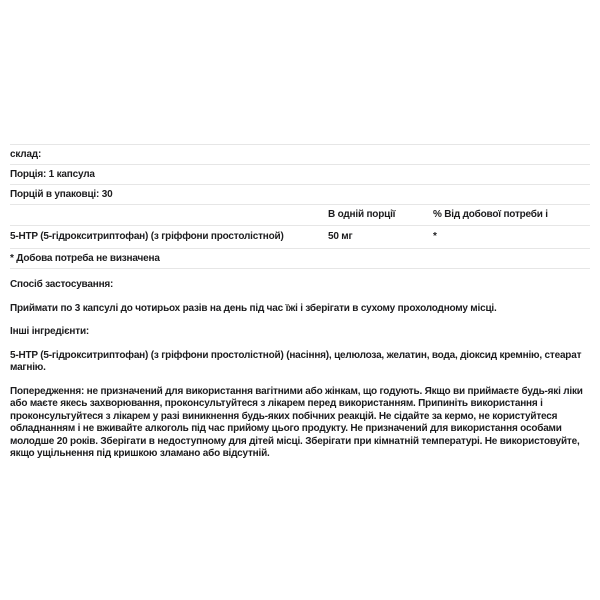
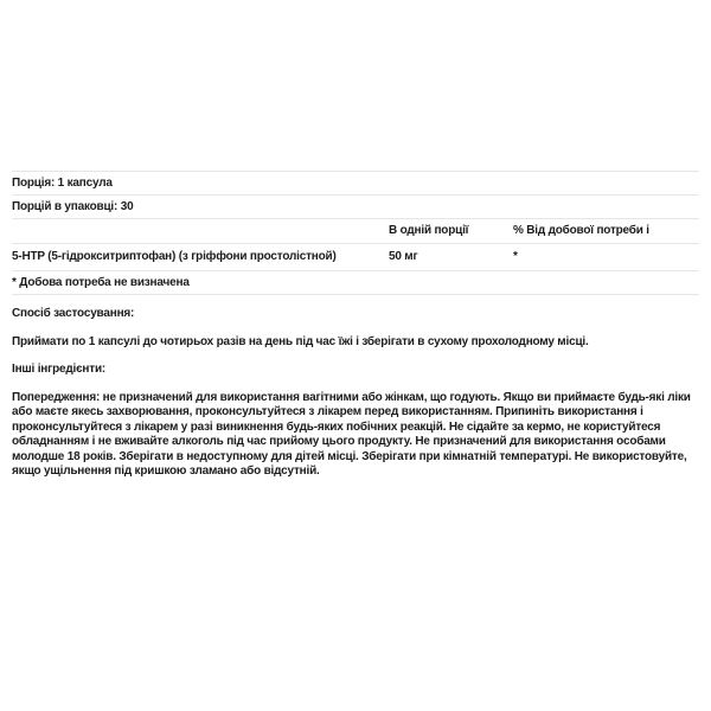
- склад:
  Порція: 1 капсула
  Порцій в упаковці: 30
  В одній порції
  % Від добової потреби і
  5-HTP (5-гідрокситриптофан) (з гріффони простолістной)
  50 мг
  *
  * Добова потреба не визначена
  Спосіб застосування:
- Приймати по 3 капсулі до чотирьох разів на день під час їжі і зберігати в сухому прохолодному місці.
+ Приймати по 1 капсулі до чотирьох разів на день під час їжі і зберігати в сухому прохолодному місці.
  Інші інгредієнти:
- 5-HTP (5-гідрокситриптофан) (з гріффони простолістной) (насіння), целюлоза, желатин, вода, діоксид кремнію, стеарат магнію.
- Попередження: не призначений для використання вагітними або жінкам, що годують. Якщо ви приймаєте будь-які ліки або маєте якесь захворювання, проконсультуйтеся з лікарем перед використанням. Припиніть використання і проконсультуйтеся з лікарем у разі виникнення будь-яких побічних реакцій. Не сідайте за кермо, не користуйтеся обладнанням і не вживайте алкоголь під час прийому цього продукту. Не призначений для використання особами молодше 20 років. Зберігати в недоступному для дітей місці. Зберігати при кімнатній температурі. Не використовуйте, якщо ущільнення під кришкою зламано або відсутній.
+ Попередження: не призначений для використання вагітними або жінкам, що годують. Якщо ви приймаєте будь-які ліки або маєте якесь захворювання, проконсультуйтеся з лікарем перед використанням. Припиніть використання і проконсультуйтеся з лікарем у разі виникнення будь-яких побічних реакцій. Не сідайте за кермо, не користуйтеся обладнанням і не вживайте алкоголь під час прийому цього продукту. Не призначений для використання особами молодше 18 років. Зберігати в недоступному для дітей місці. Зберігати при кімнатній температурі. Не використовуйте, якщо ущільнення під кришкою зламано або відсутній.
